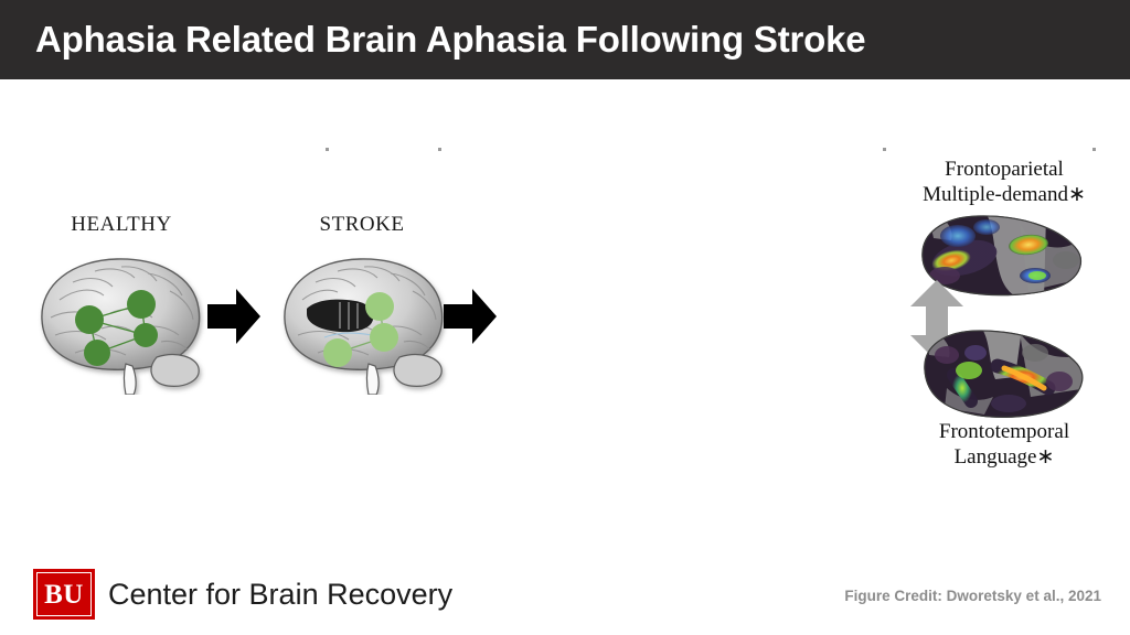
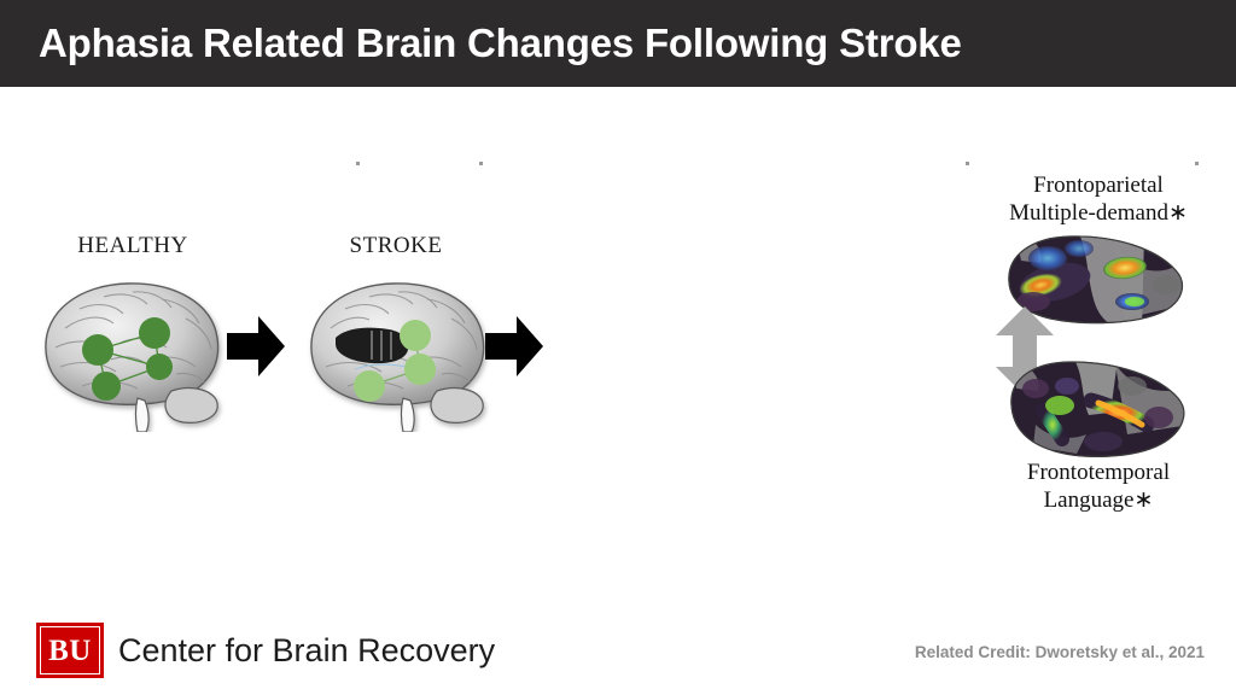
- Aphasia Related Brain Aphasia Following Stroke
+ Aphasia Related Brain Changes Following Stroke
  HEALTHY
  STROKE
  Frontoparietal
  Multiple-demand∗
  Frontotemporal
  Language∗
  BU
  Center for Brain Recovery
- Figure Credit: Dworetsky et al., 2021
+ Related Credit: Dworetsky et al., 2021
